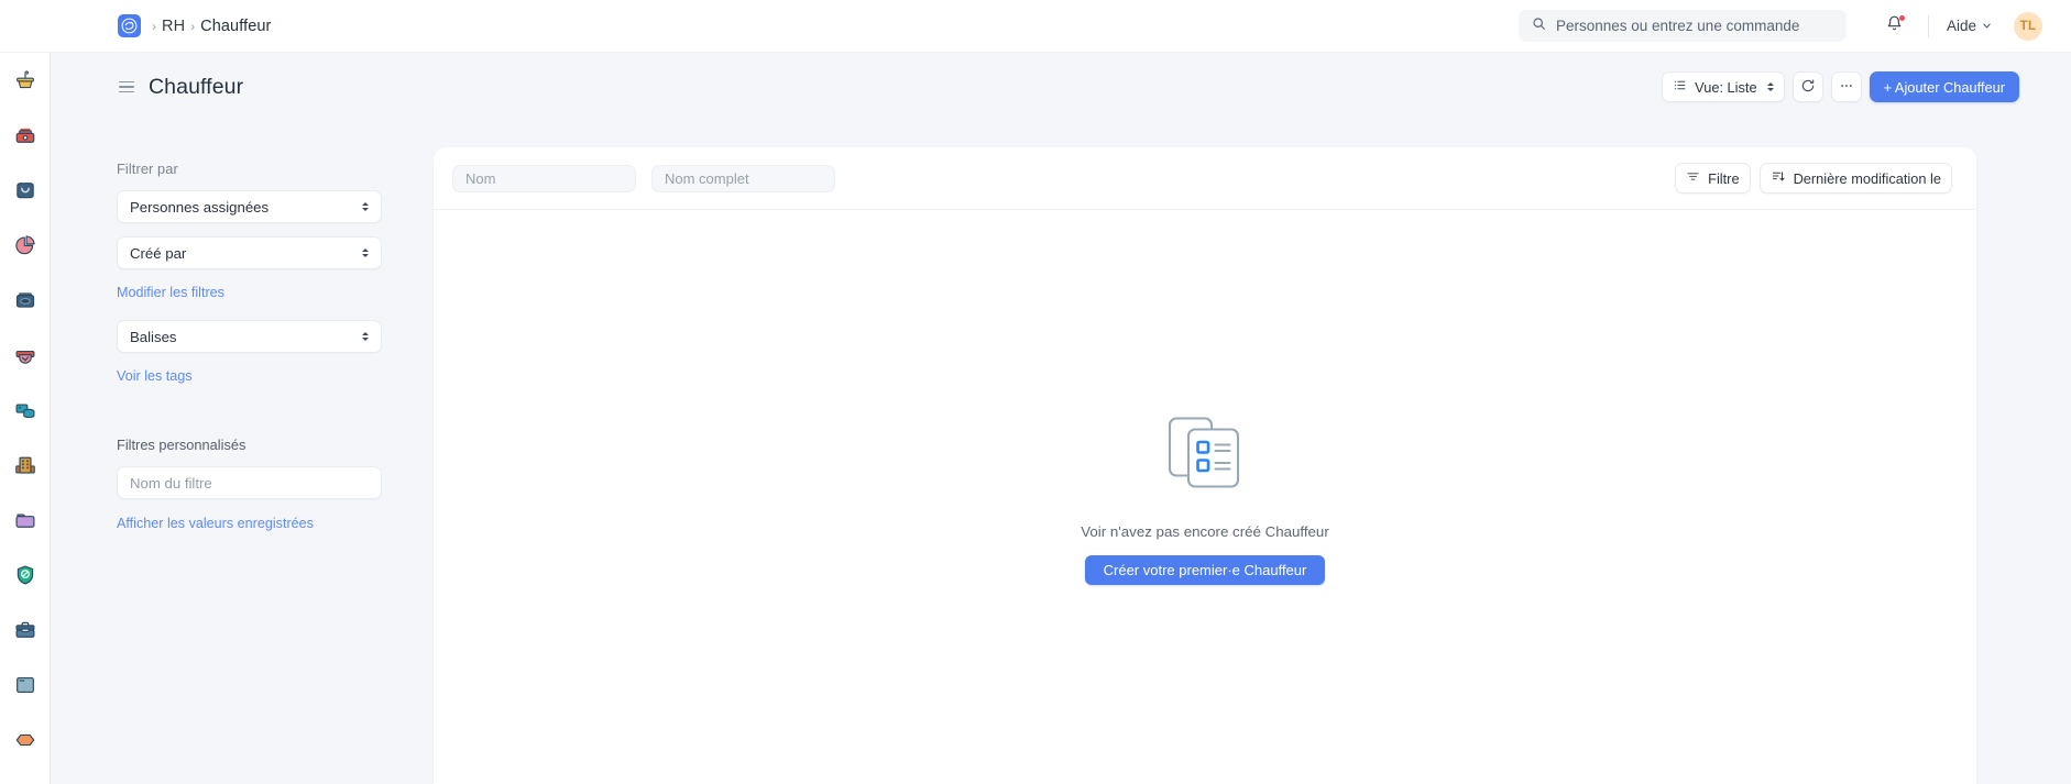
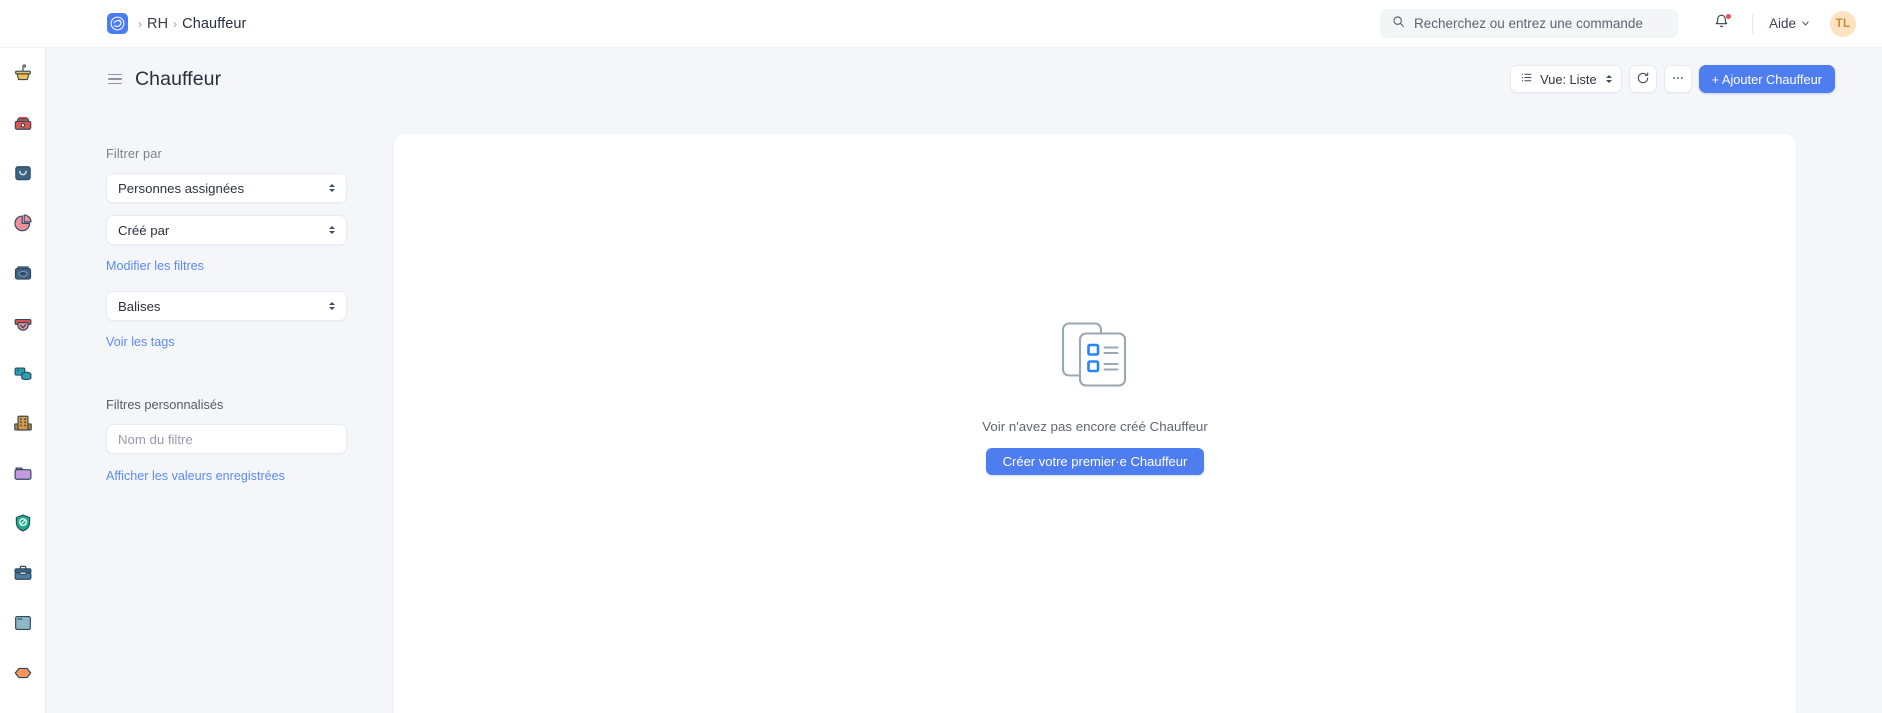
  ›
  RH
  ›
  Chauffeur
- Personnes ou entrez une commande
+ Recherchez ou entrez une commande
  Aide
  TL
  Chauffeur
  Vue: Liste
  + Ajouter Chauffeur
  Filtrer par
  Personnes assignées
  Créé par
  Modifier les filtres
  Balises
  Voir les tags
  Filtres personnalisés
  Nom du filtre
  Afficher les valeurs enregistrées
- Nom
- Nom complet
- Filtre
- Dernière modification le
  Voir n'avez pas encore créé Chauffeur
  Créer votre premier·e Chauffeur
